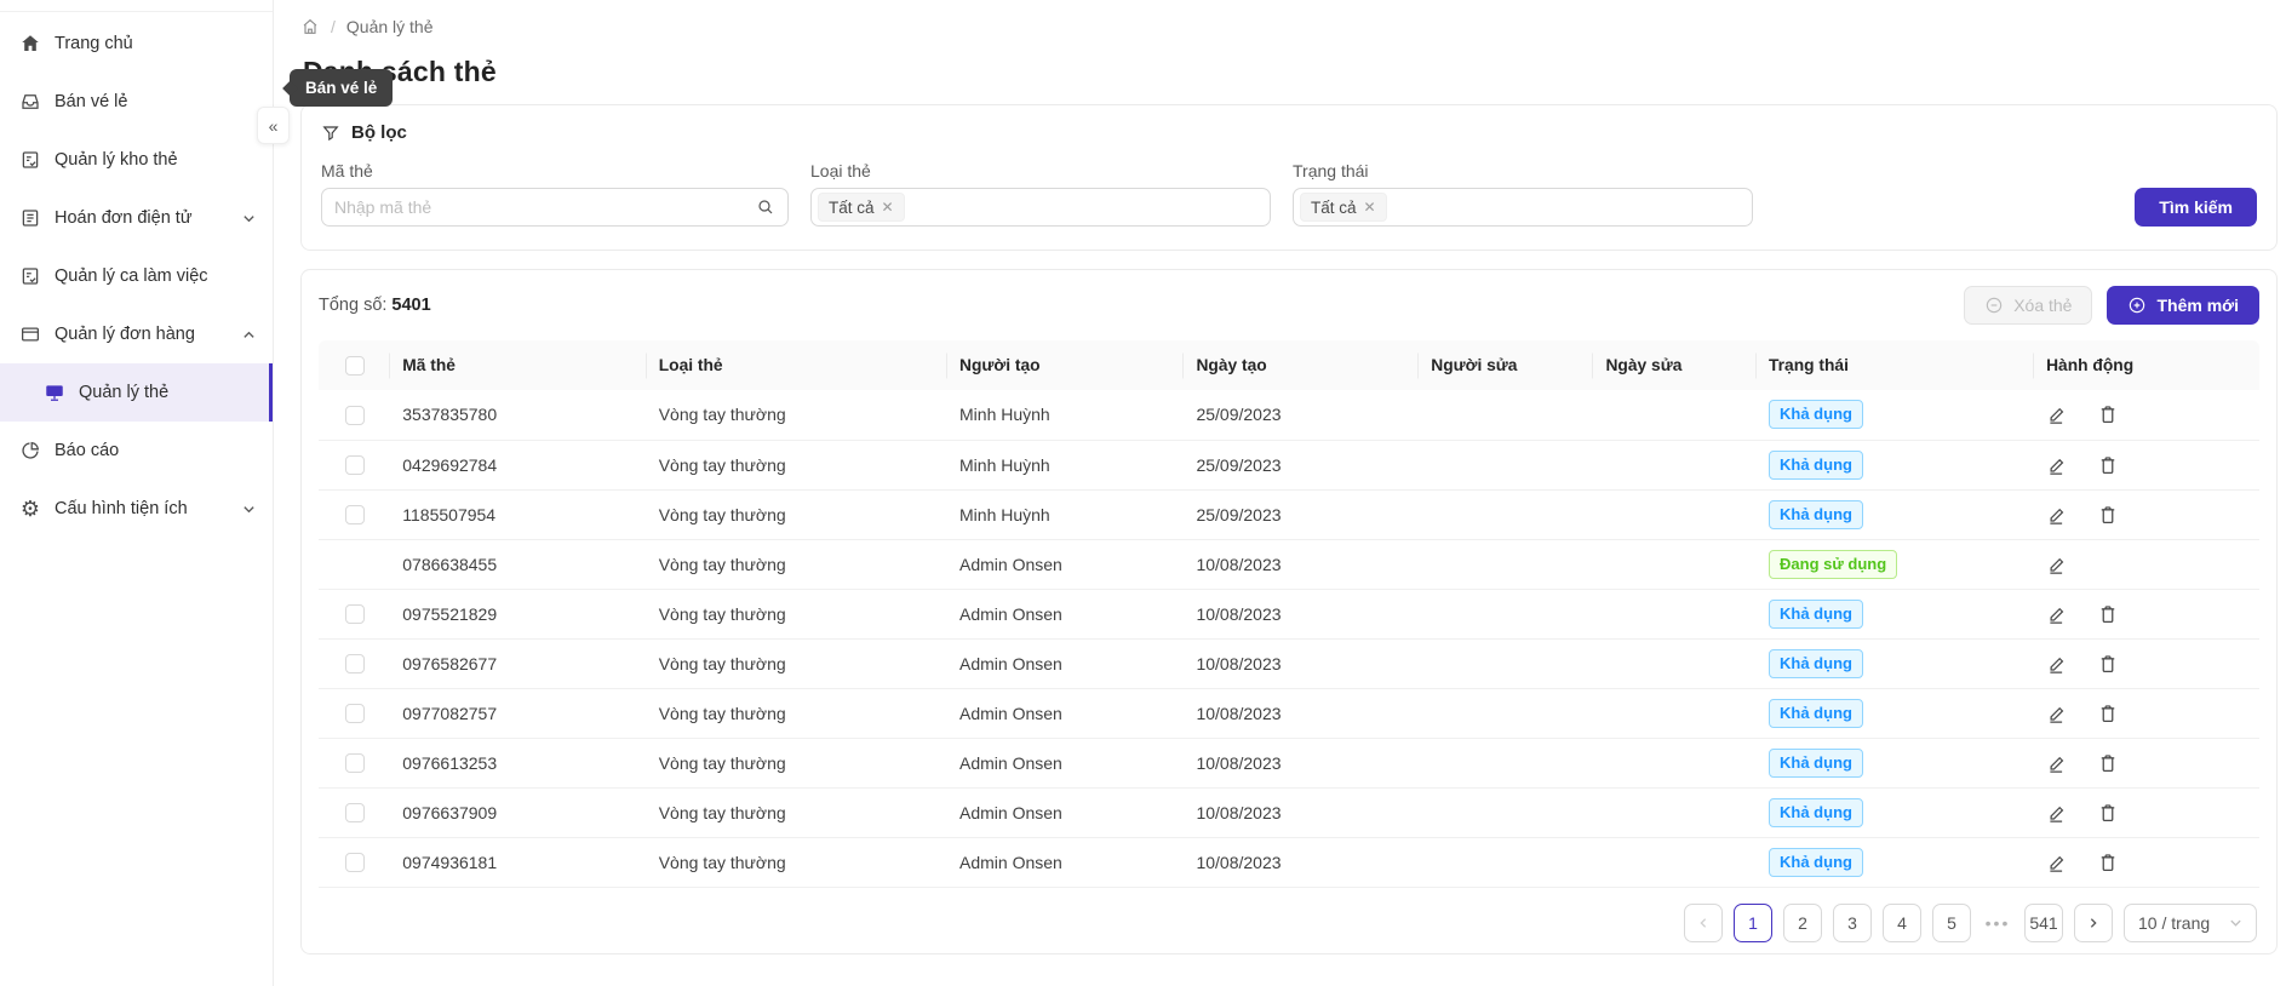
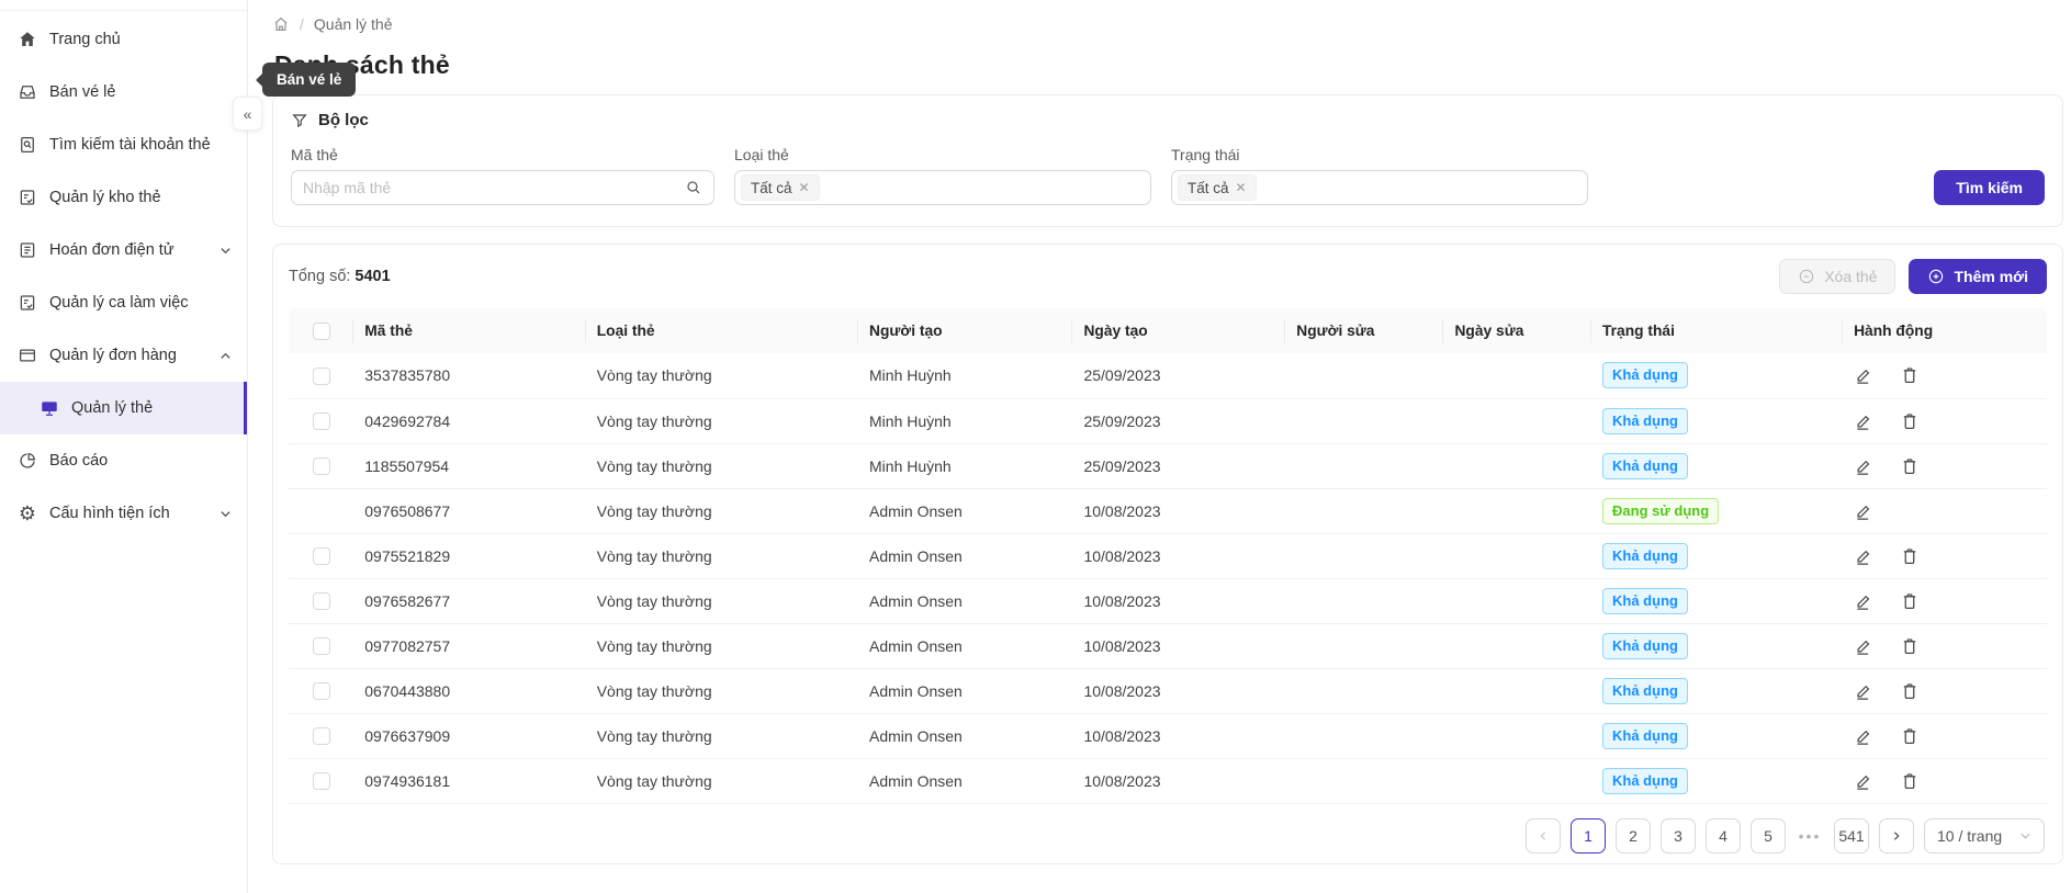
  Trang chủ
  Bán vé lẻ
+ Tìm kiếm tài khoản thẻ
  Quản lý kho thẻ
  Hoán đơn điện tử
  Quản lý ca làm việc
  Quản lý đơn hàng
  Quản lý thẻ
  Báo cáo
  ⚙
  Cấu hình tiện ích
  Bán vé lẻ
  «
  /
  Quản lý thẻ
  Bộ lọc
  Mã thẻ
  Nhập mã thẻ
  Loại thẻ
  Tất cả
  ✕
  Trạng thái
  Tất cả
  ✕
  Tìm kiếm
  Tổng số: 5401
  Xóa thẻ
  Thêm mới
  	Mã thẻ	Loại thẻ	Người tạo	Ngày tạo	Người sửa	Ngày sửa	Trạng thái	Hành động
  	3537835780	Vòng tay thường	Minh Huỳnh	25/09/2023			Khả dụng
  	0429692784	Vòng tay thường	Minh Huỳnh	25/09/2023			Khả dụng
  	1185507954	Vòng tay thường	Minh Huỳnh	25/09/2023			Khả dụng
- 	0786638455	Vòng tay thường	Admin Onsen	10/08/2023			Đang sử dụng
+ 	0976508677	Vòng tay thường	Admin Onsen	10/08/2023			Đang sử dụng
  	0975521829	Vòng tay thường	Admin Onsen	10/08/2023			Khả dụng
  	0976582677	Vòng tay thường	Admin Onsen	10/08/2023			Khả dụng
  	0977082757	Vòng tay thường	Admin Onsen	10/08/2023			Khả dụng
- 	0976613253	Vòng tay thường	Admin Onsen	10/08/2023			Khả dụng
+ 	0670443880	Vòng tay thường	Admin Onsen	10/08/2023			Khả dụng
  	0976637909	Vòng tay thường	Admin Onsen	10/08/2023			Khả dụng
  	0974936181	Vòng tay thường	Admin Onsen	10/08/2023			Khả dụng
  1
  2
  3
  4
  5
  •••
  541
  10 / trang
